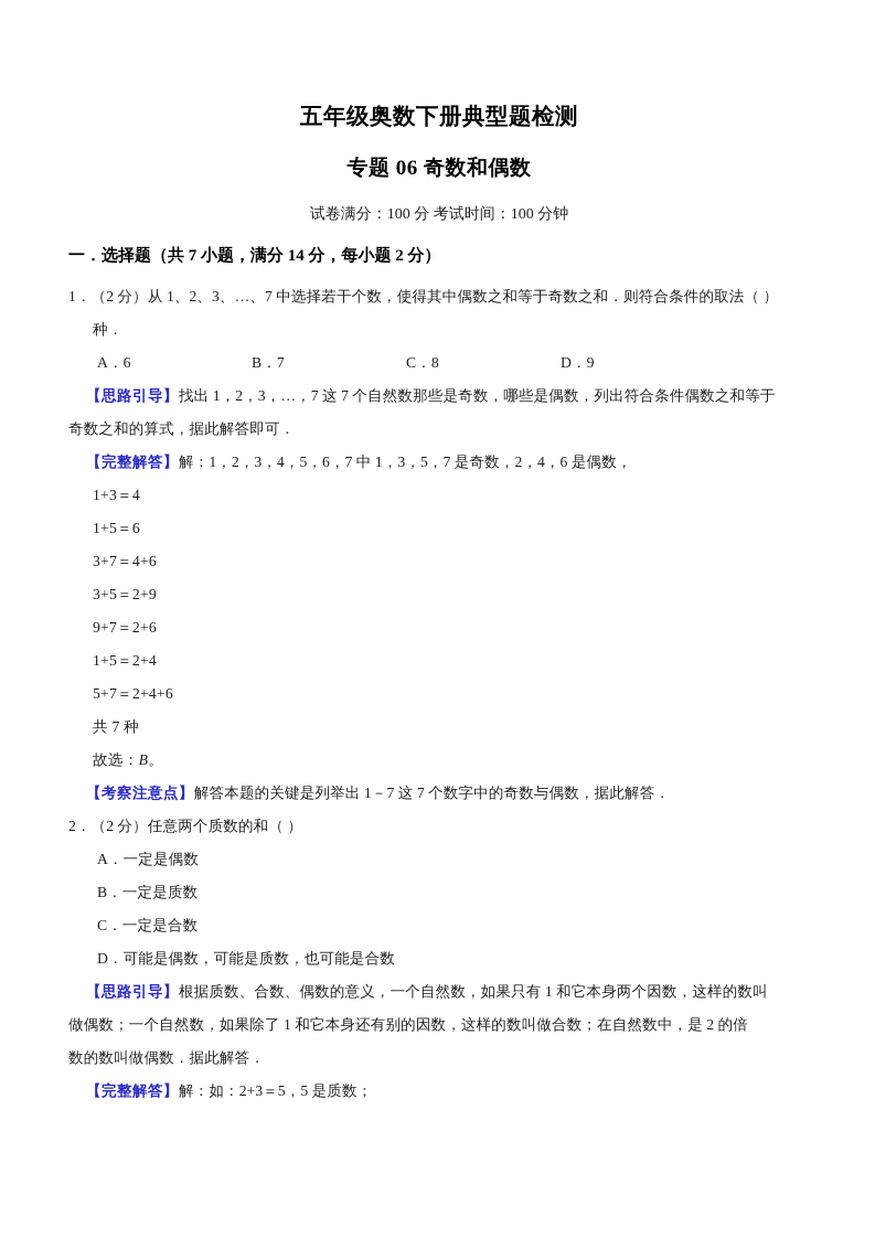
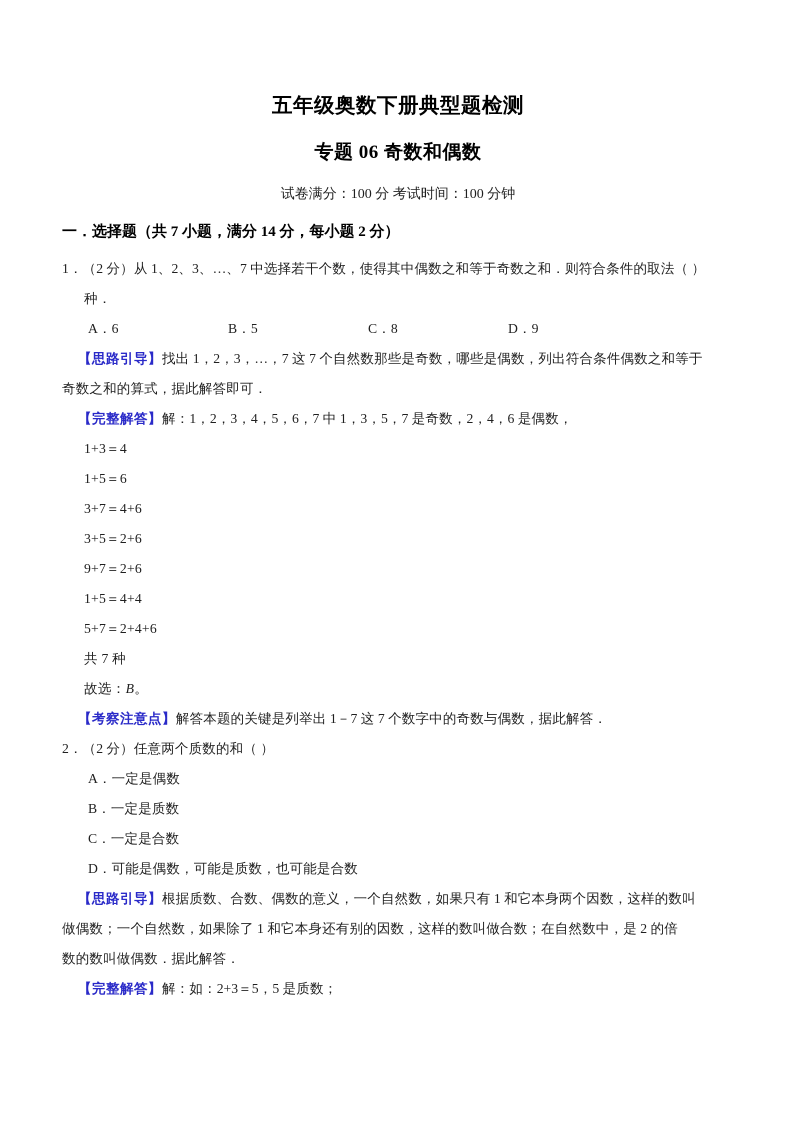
  五年级奥数下册典型题检测
  专题 06 奇数和偶数
  试卷满分：100 分 考试时间：100 分钟
  一．选择题（共 7 小题，满分 14 分，每小题 2 分）
  1．（2 分）从 1、2、3、…、7 中选择若干个数，使得其中偶数之和等于奇数之和．则符合条件的取法（ ）
  种．
  A．6
- B．7
+ B．5
  C．8
  D．9
  【思路引导】找出 1，2，3，…，7 这 7 个自然数那些是奇数，哪些是偶数，列出符合条件偶数之和等于
  奇数之和的算式，据此解答即可．
  【完整解答】解：1，2，3，4，5，6，7 中 1，3，5，7 是奇数，2，4，6 是偶数，
  1+3＝4
  1+5＝6
  3+7＝4+6
- 3+5＝2+9
+ 3+5＝2+6
  9+7＝2+6
- 1+5＝2+4
+ 1+5＝4+4
  5+7＝2+4+6
  共 7 种
  故选：B。
  【考察注意点】解答本题的关键是列举出 1－7 这 7 个数字中的奇数与偶数，据此解答．
  2．（2 分）任意两个质数的和（ ）
  A．一定是偶数
  B．一定是质数
  C．一定是合数
  D．可能是偶数，可能是质数，也可能是合数
  【思路引导】根据质数、合数、偶数的意义，一个自然数，如果只有 1 和它本身两个因数，这样的数叫
  做偶数；一个自然数，如果除了 1 和它本身还有别的因数，这样的数叫做合数；在自然数中，是 2 的倍
  数的数叫做偶数．据此解答．
  【完整解答】解：如：2+3＝5，5 是质数；
